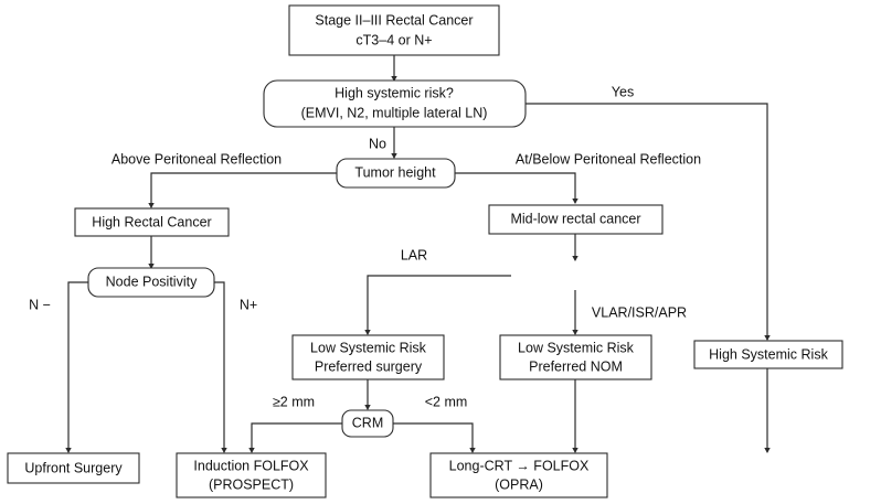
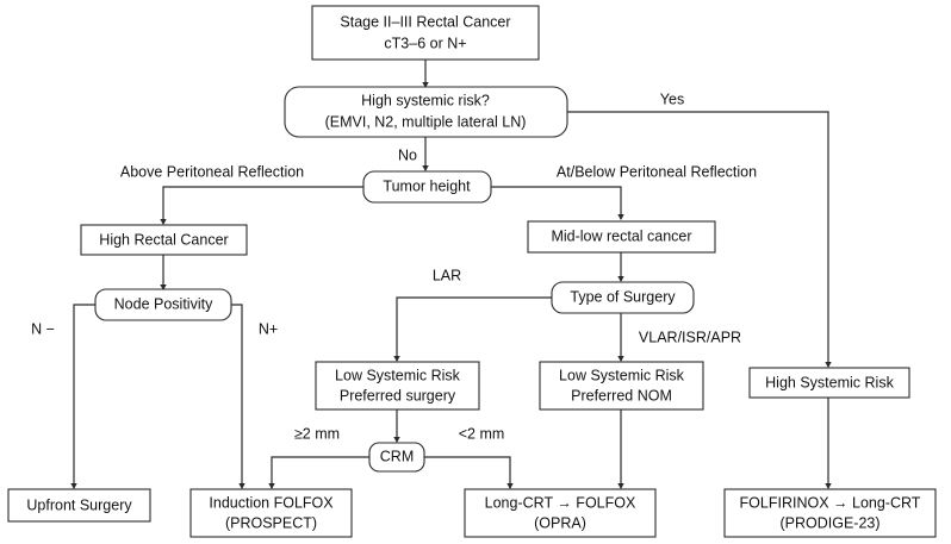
  Stage II–III Rectal Cancer
- cT3–4 or N+
+ cT3–6 or N+
  High systemic risk?
  (EMVI, N2, multiple lateral LN)
  Tumor height
  High Rectal Cancer
  Node Positivity
  Mid-low rectal cancer
+ Type of Surgery
  Low Systemic Risk
  Preferred surgery
  Low Systemic Risk
  Preferred NOM
  High Systemic Risk
  CRM
  Upfront Surgery
  Induction FOLFOX
  (PROSPECT)
  Long-CRT → FOLFOX
  (OPRA)
+ FOLFIRINOX → Long-CRT
+ (PRODIGE-23)
  Yes
  No
  Above Peritoneal Reflection
  At/Below Peritoneal Reflection
  N −
  N+
  LAR
  VLAR/ISR/APR
  ≥2 mm
  <2 mm
